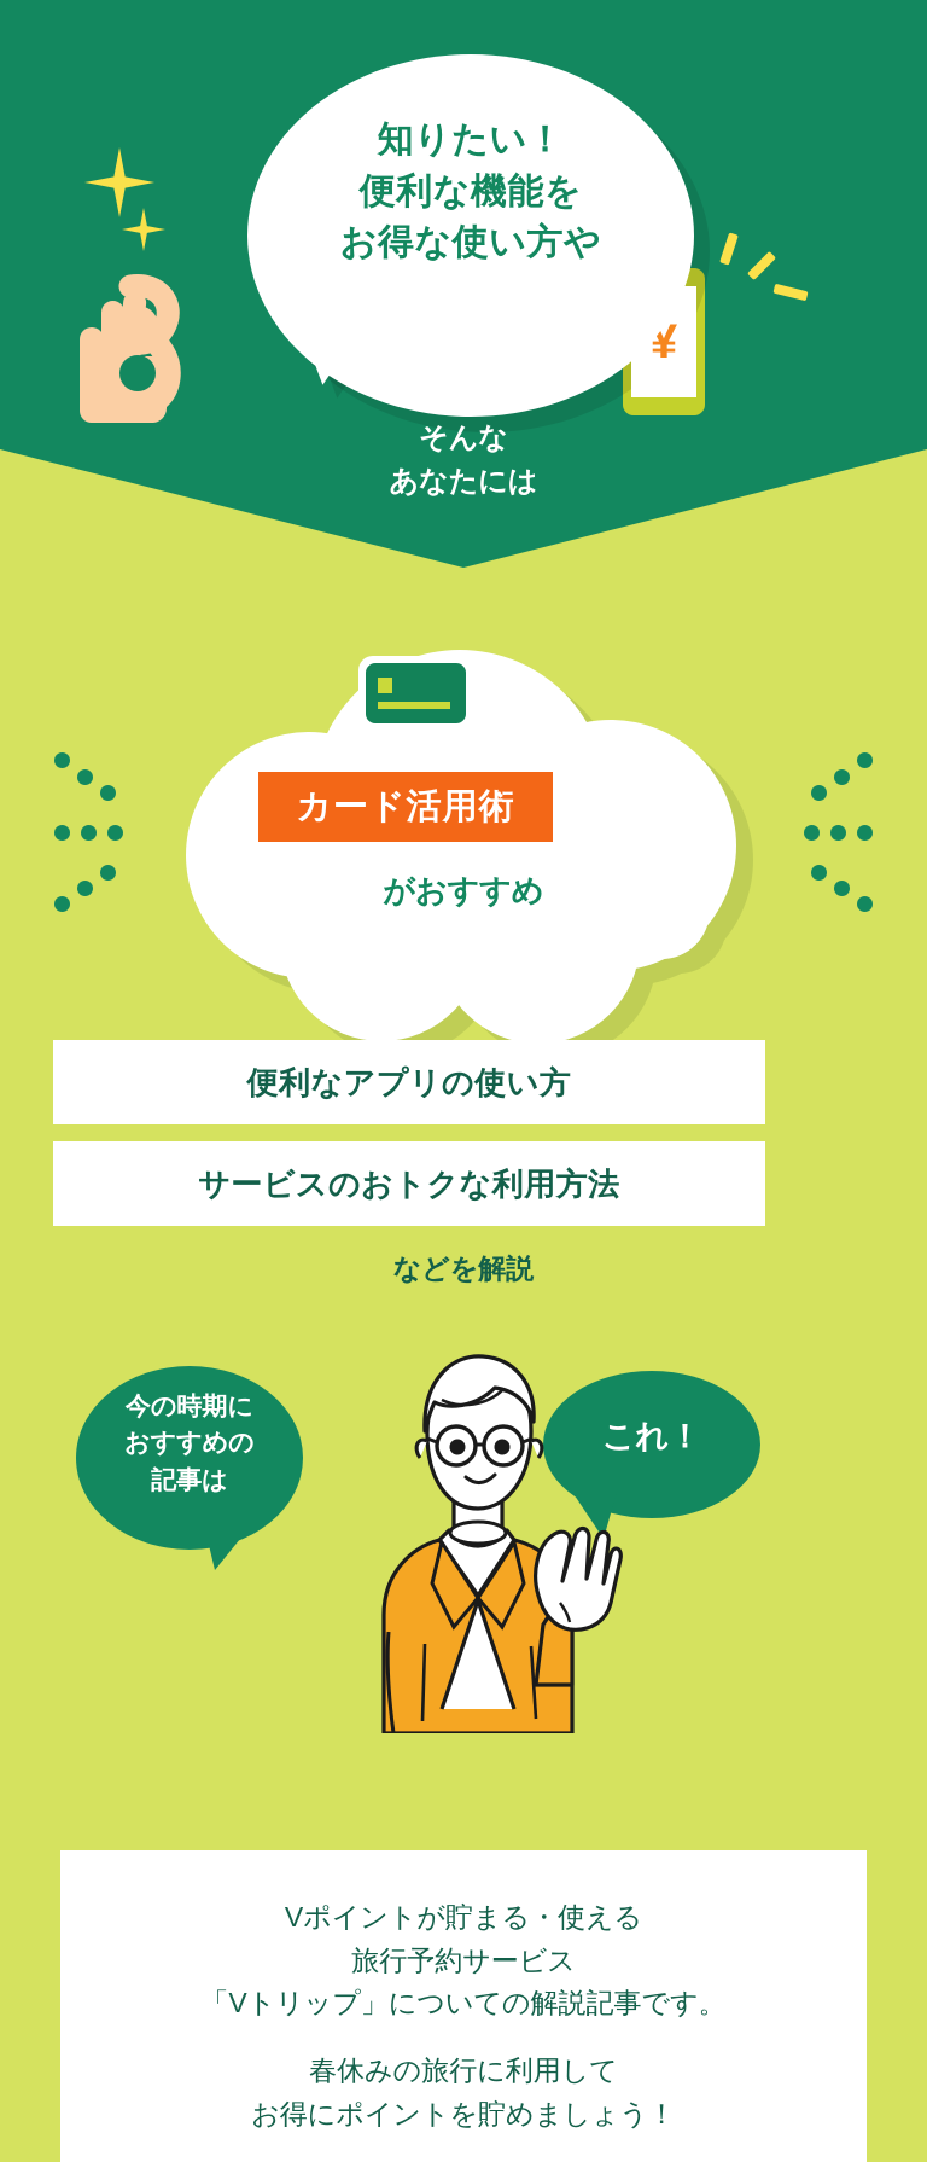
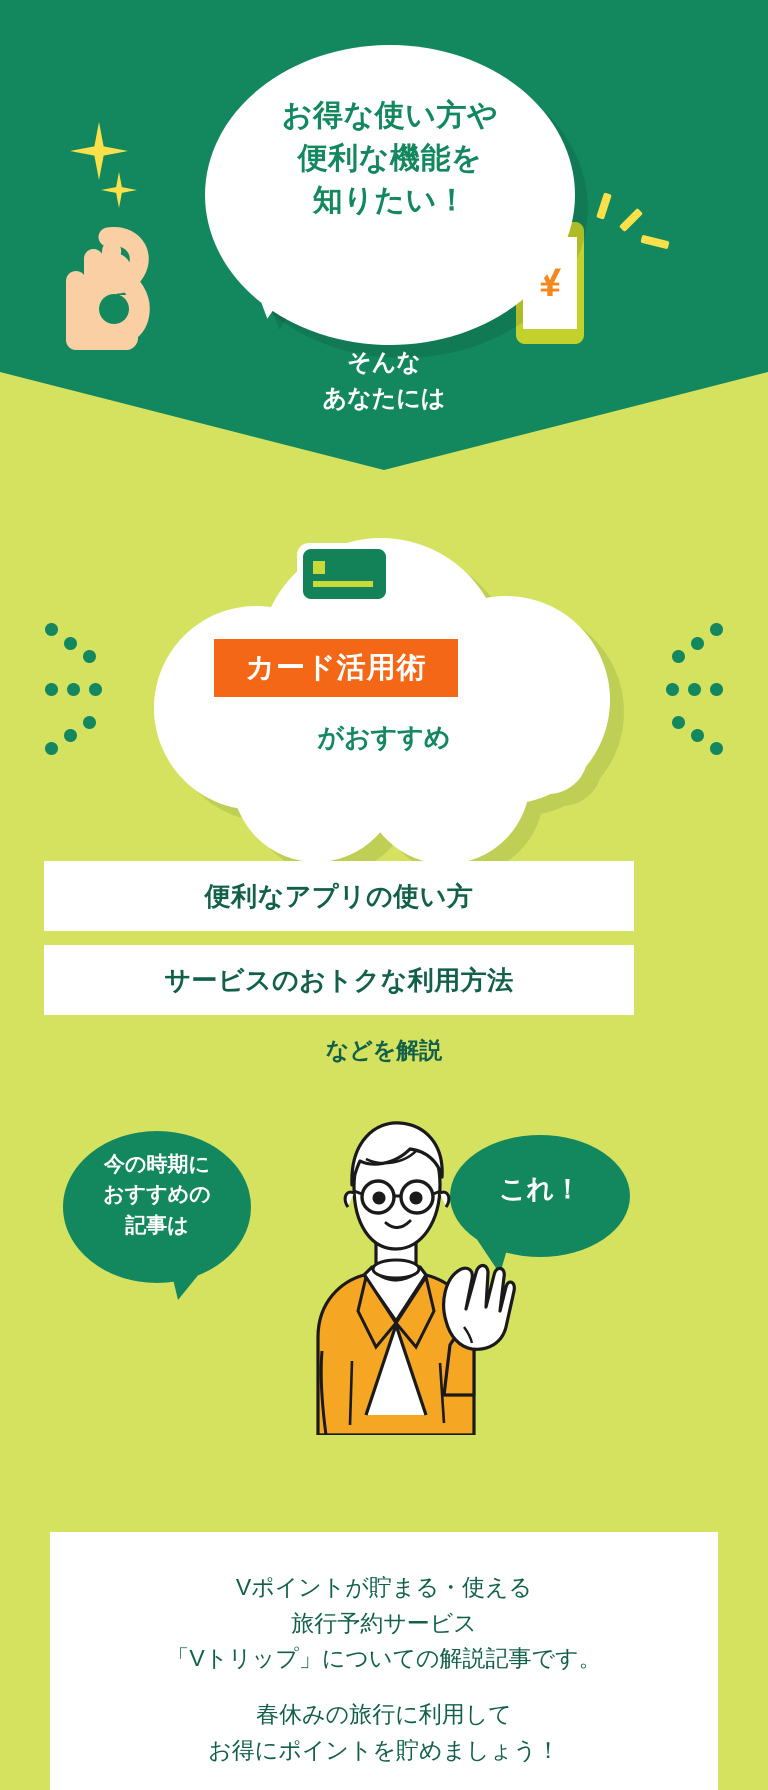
  ¥
- 知りたい！
+ お得な使い方や
  便利な機能を
- お得な使い方や
+ 知りたい！
  そんな
  あなたには
  カード活用術
  がおすすめ
  便利なアプリの使い方
  サービスのおトクな利用方法
  などを解説
  今の時期に
  おすすめの
  記事は
  これ！
  Vポイントが貯まる・使える
  旅行予約サービス
  「Vトリップ」についての解説記事です。
  春休みの旅行に利用して
  お得にポイントを貯めましょう！
